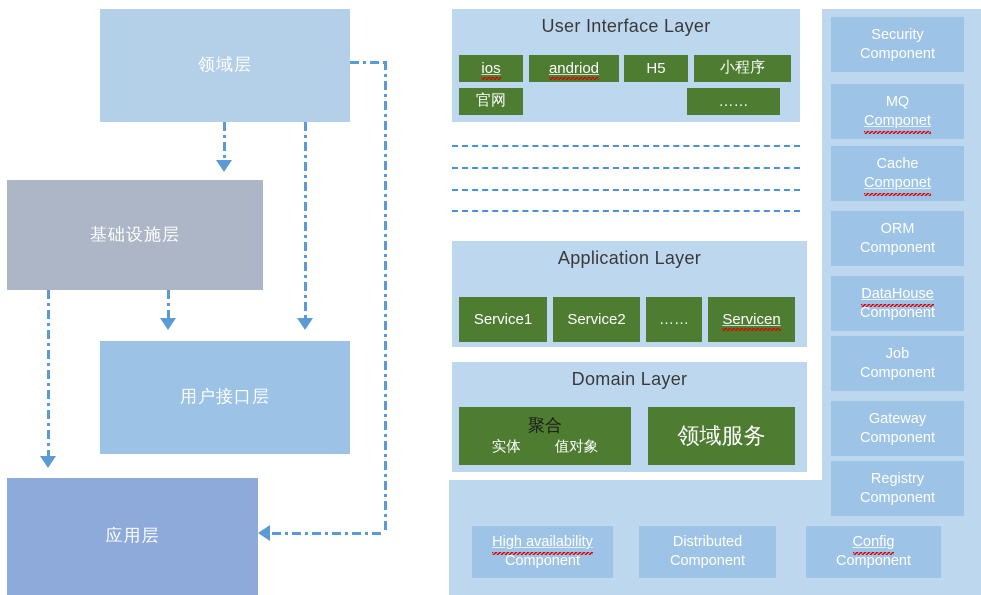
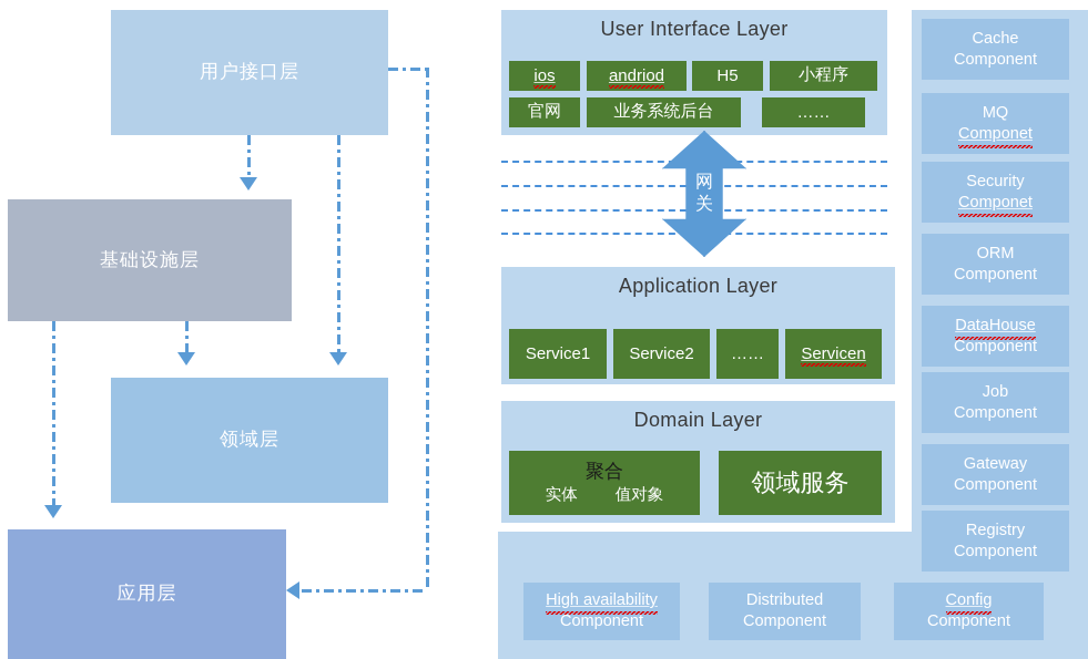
- 领域层
+ 用户接口层
  基础设施层
- 用户接口层
+ 领域层
  应用层
  User Interface Layer
  ios
  andriod
  H5
  小程序
  官网
+ 业务系统后台
  ……
+ 网
+ 关
  Application Layer
  Service1
  Service2
  ……
  Servicen
  Domain Layer
  聚合
  实体
  值对象
  领域服务
  High availability
  Component
  Distributed
  Component
  Config
  Component
- Security
+ Cache
  Component
  MQ
  Componet
- Cache
+ Security
  Componet
  ORM
  Component
  DataHouse
  Component
  Job
  Component
  Gateway
  Component
  Registry
  Component
